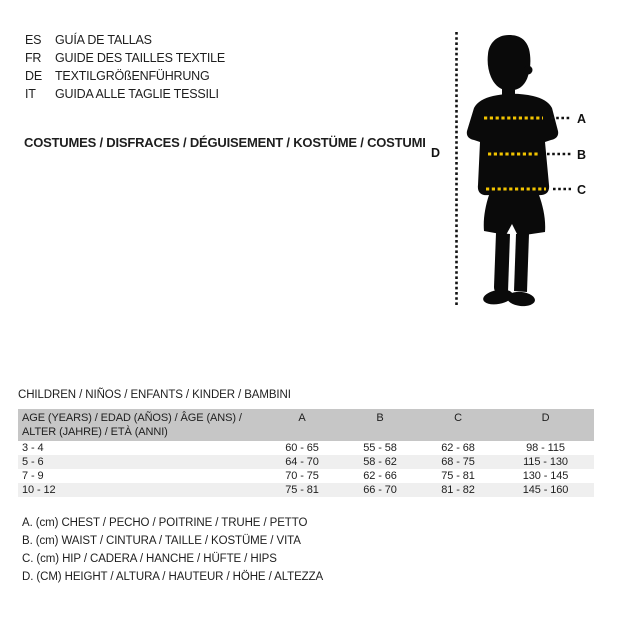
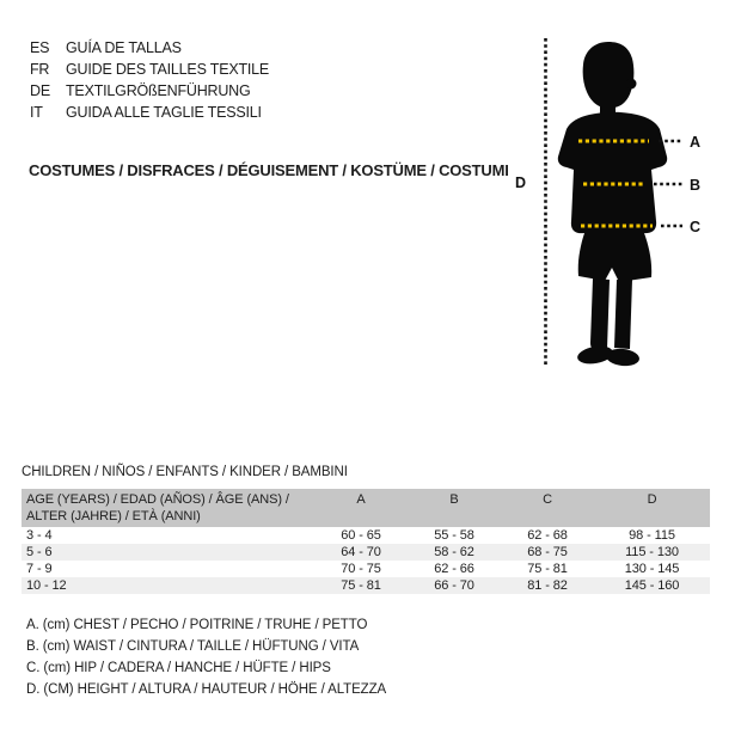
  ES
  GUÍA DE TALLAS
  FR
  GUIDE DES TAILLES TEXTILE
  DE
  TEXTILGRÖßENFÜHRUNG
  IT
  GUIDA ALLE TAGLIE TESSILI
  COSTUMES / DISFRACES / DÉGUISEMENT / KOSTÜME / COSTUMI
  A
  B
  C
  D
  CHILDREN / NIÑOS / ENFANTS / KINDER / BAMBINI
  AGE (YEARS) / EDAD (AÑOS) / ÂGE (ANS) / ALTER (JAHRE) / ETÀ (ANNI)	A	B	C	D
  3 - 4	60 - 65	55 - 58	62 - 68	98 - 115
  5 - 6	64 - 70	58 - 62	68 - 75	115 - 130
  7 - 9	70 - 75	62 - 66	75 - 81	130 - 145
  10 - 12	75 - 81	66 - 70	81 - 82	145 - 160
  A. (cm) CHEST / PECHO / POITRINE / TRUHE / PETTO
- B. (cm) WAIST / CINTURA / TAILLE / KOSTÜME / VITA
+ B. (cm) WAIST / CINTURA / TAILLE / HÜFTUNG / VITA
  C. (cm) HIP / CADERA / HANCHE / HÜFTE / HIPS
  D. (CM) HEIGHT / ALTURA / HAUTEUR / HÖHE / ALTEZZA
